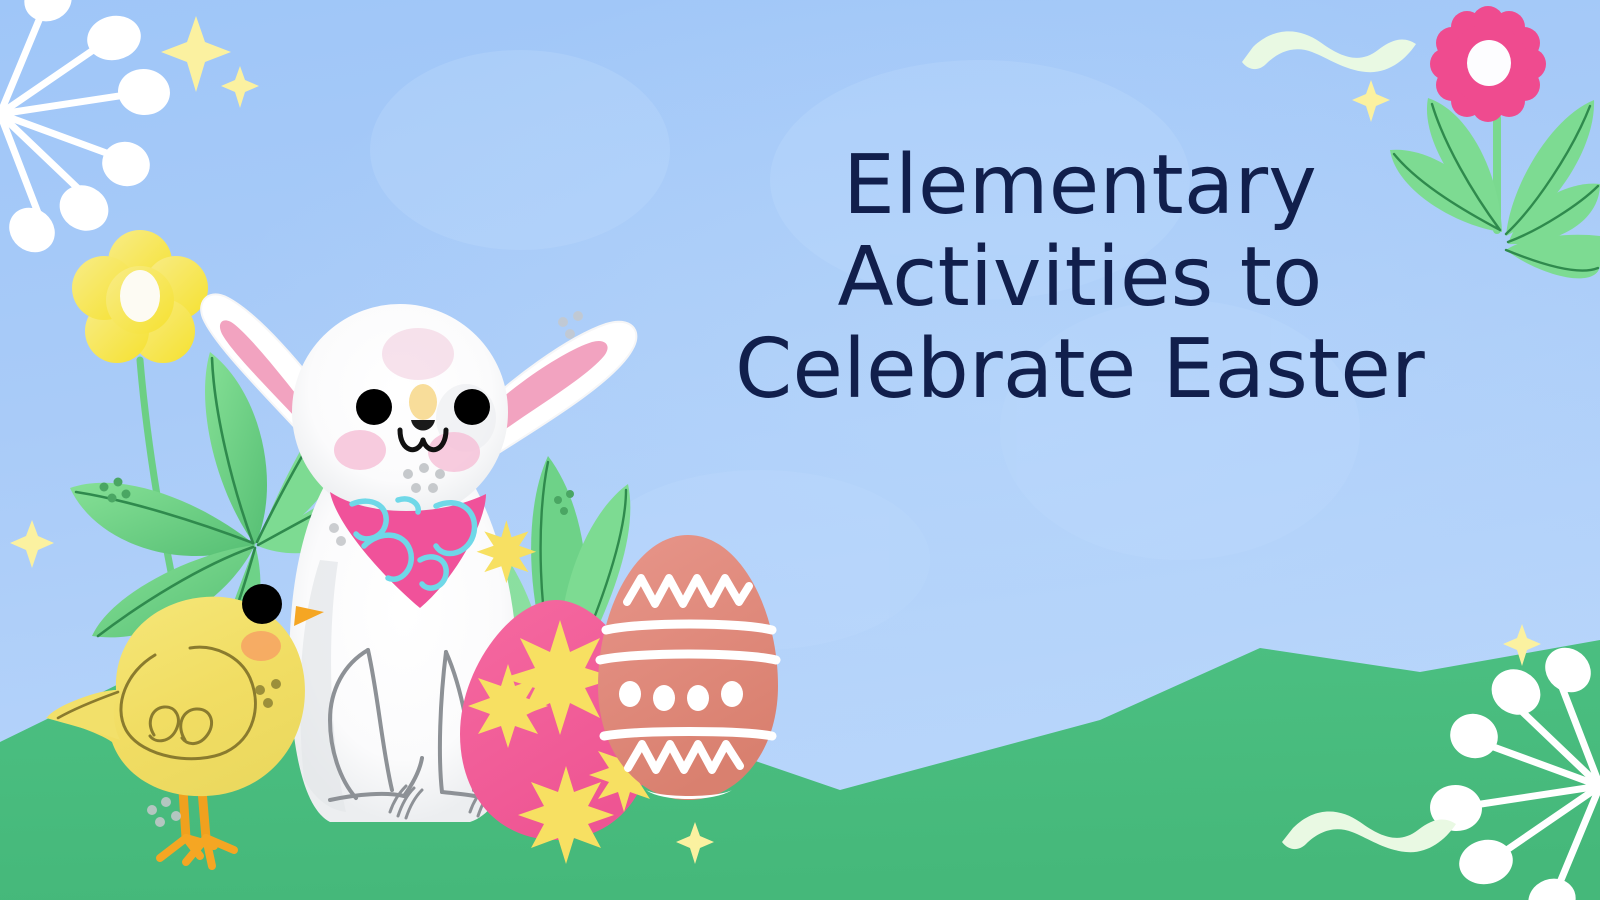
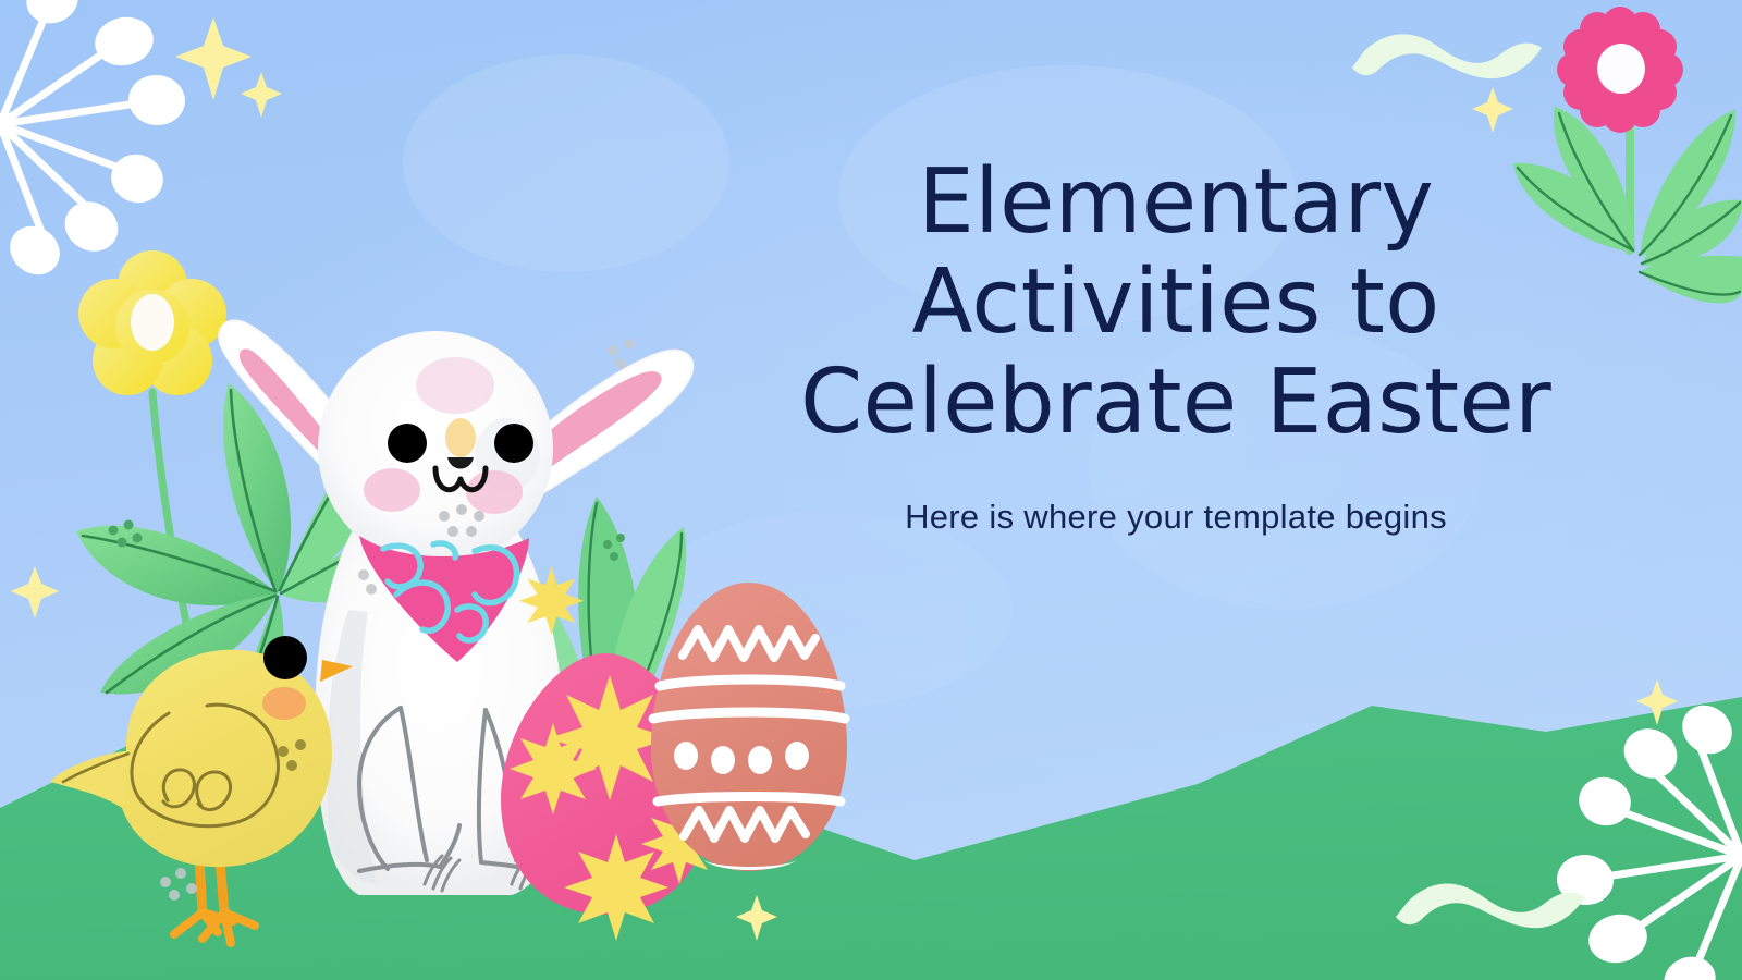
  Elementary
  Activities to
  Celebrate Easter
+ Here is where your template begins
